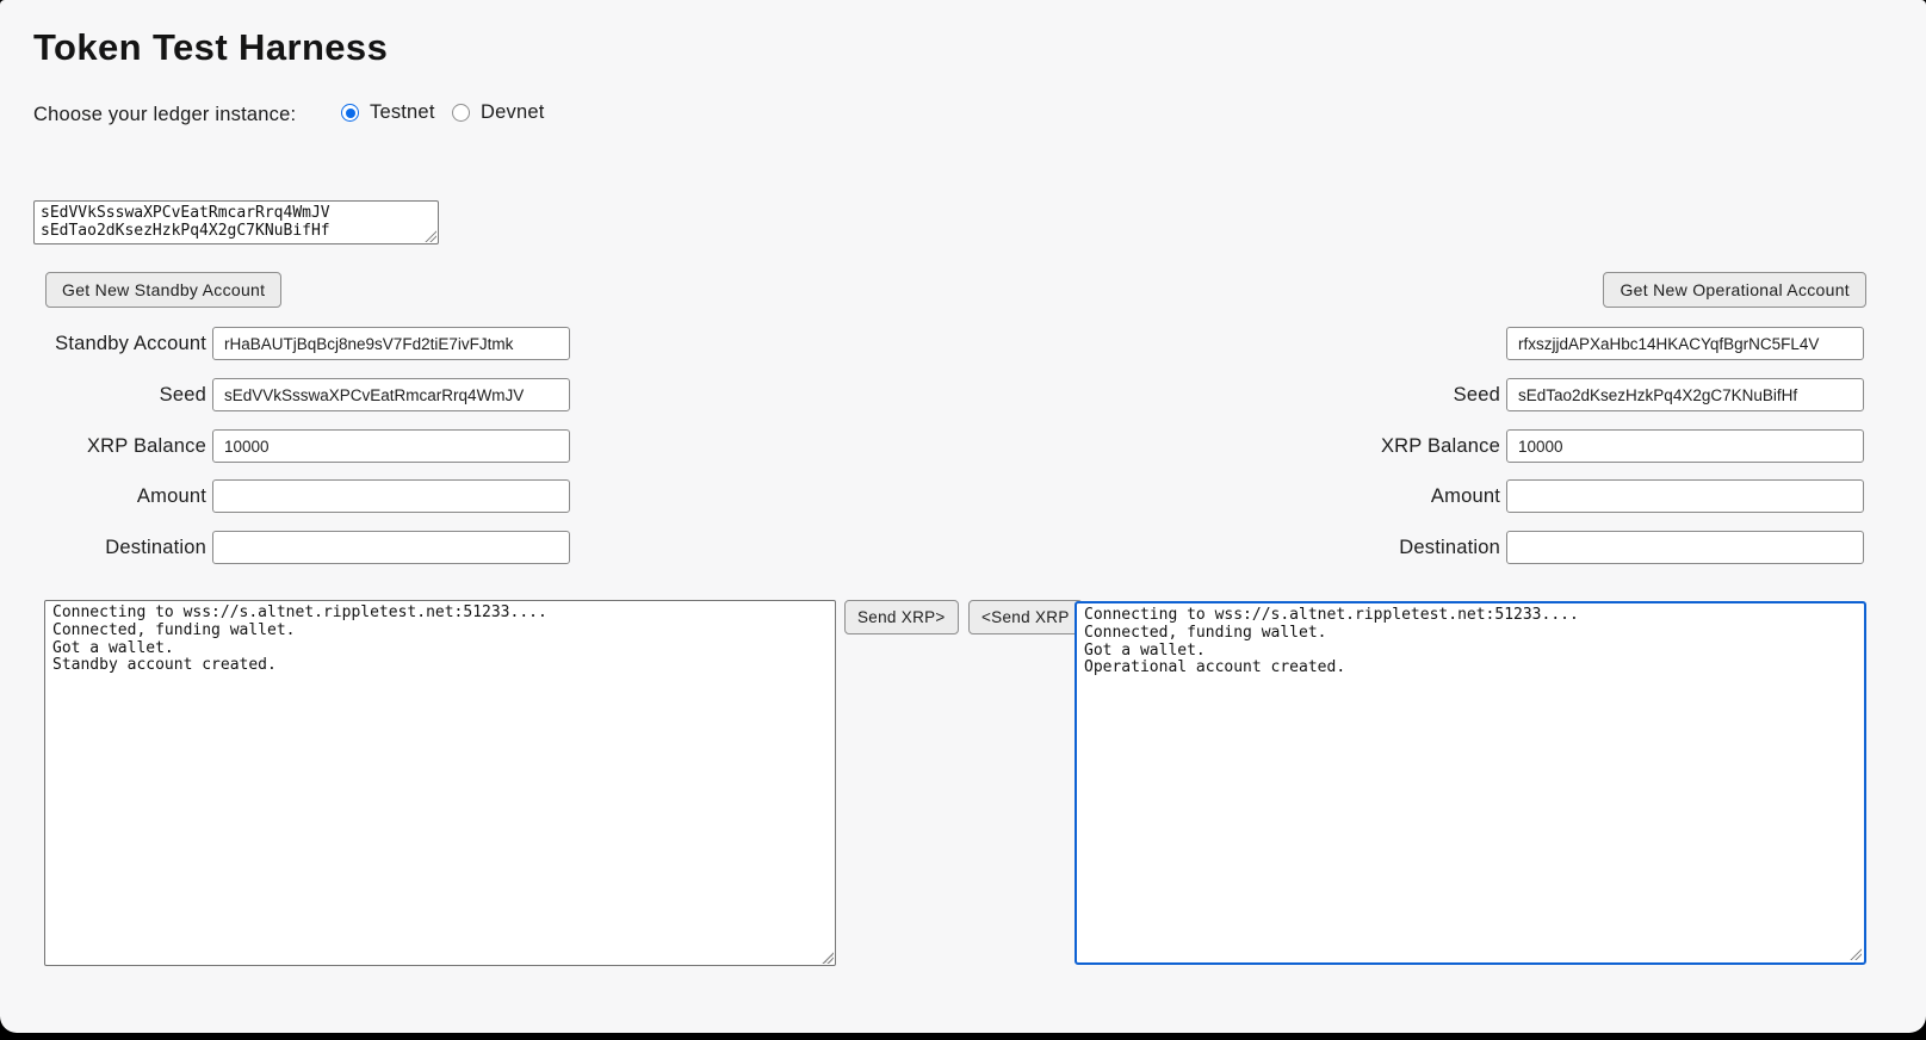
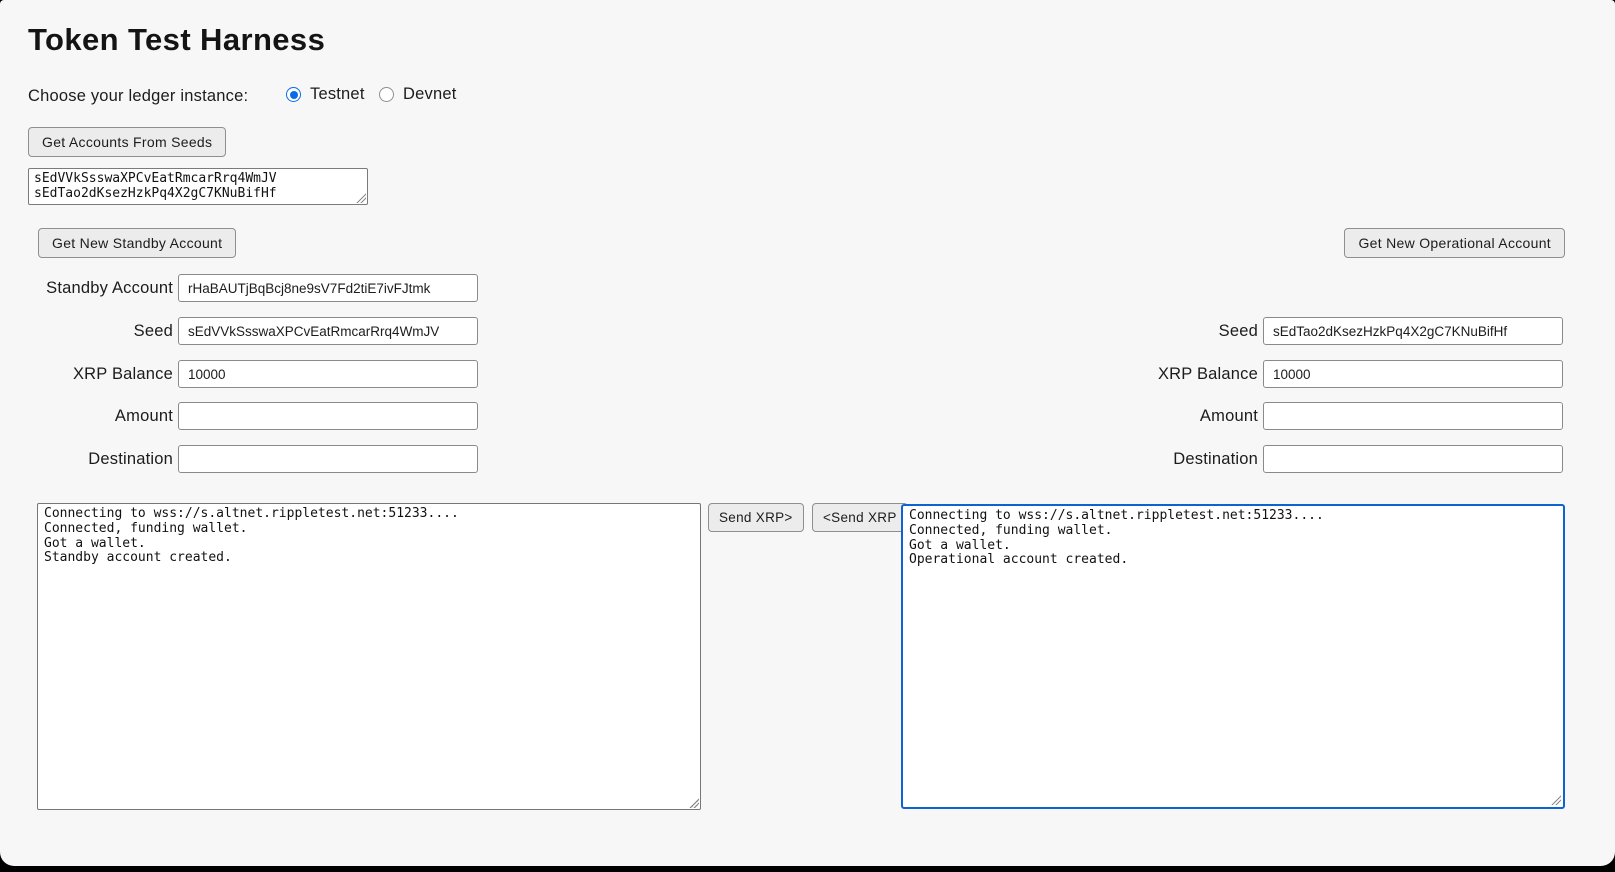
  Token Test Harness
  Choose your ledger instance:
  Testnet
  Devnet
+ Get Accounts From Seeds
  sEdVVkSsswaXPCvEatRmcarRrq4WmJV
  sEdTao2dKsezHzkPq4X2gC7KNuBifHf
  Get New Standby Account
  Get New Operational Account
  Standby Account
  rHaBAUTjBqBcj8ne9sV7Fd2tiE7ivFJtmk
  Seed
  sEdVVkSsswaXPCvEatRmcarRrq4WmJV
  XRP Balance
  10000
  Amount
  Destination
- rfxszjjdAPXaHbc14HKACYqfBgrNC5FL4V
  Seed
  sEdTao2dKsezHzkPq4X2gC7KNuBifHf
  XRP Balance
  10000
  Amount
  Destination
  Connecting to wss://s.altnet.rippletest.net:51233....
  Connected, funding wallet.
  Got a wallet.
  Standby account created.
  Send XRP>
  <Send XRP
  Connecting to wss://s.altnet.rippletest.net:51233....
  Connected, funding wallet.
  Got a wallet.
  Operational account created.
